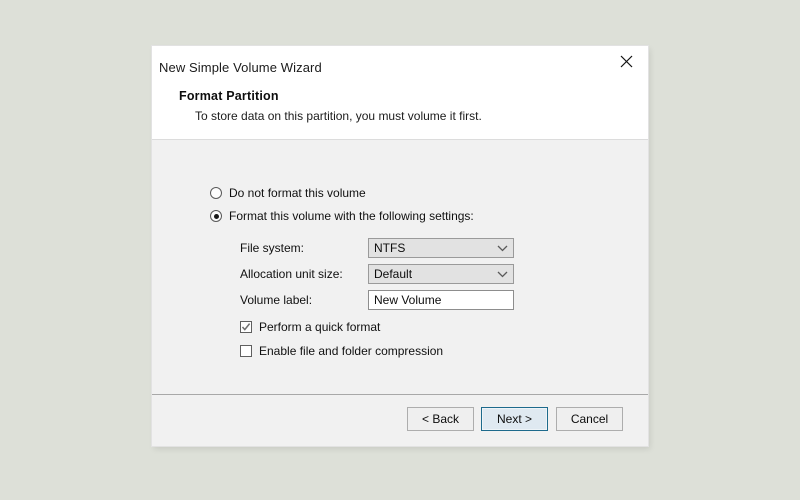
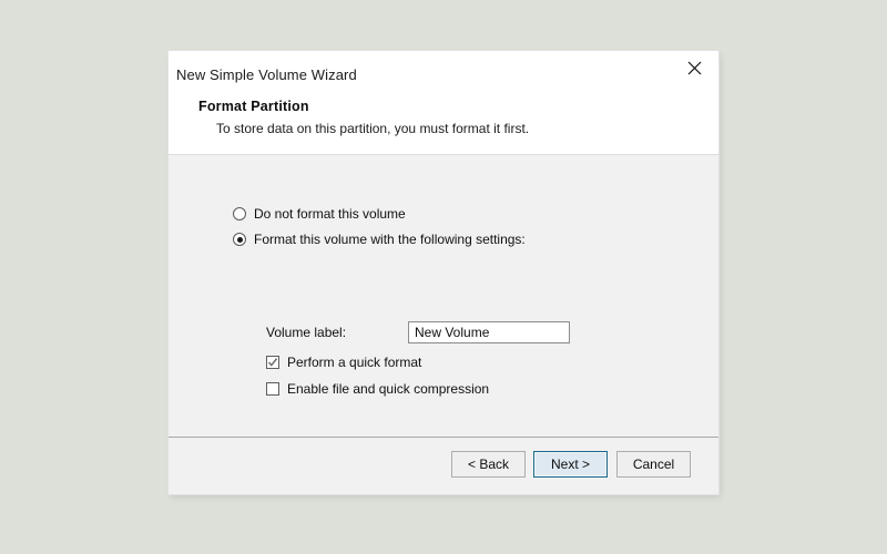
  New Simple Volume Wizard
  Format Partition
- To store data on this partition, you must volume it first.
+ To store data on this partition, you must format it first.
  Do not format this volume
  Format this volume with the following settings:
- File system:
- NTFS
- Allocation unit size:
- Default
  Volume label:
  New Volume
  Perform a quick format
- Enable file and folder compression
+ Enable file and quick compression
  < Back
  Next >
  Cancel
